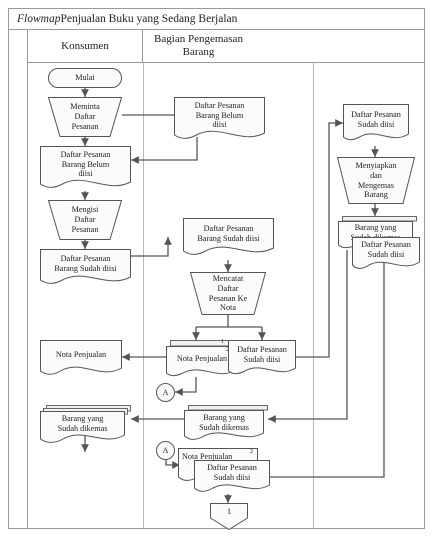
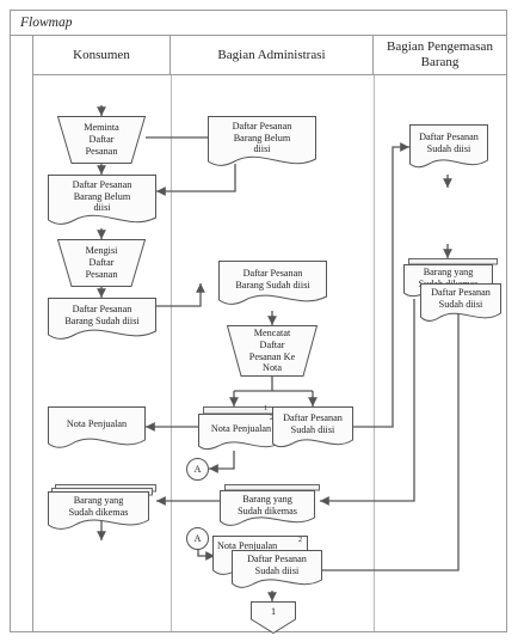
  Flowmap
- Penjualan Buku yang Sedang Berjalan
  Konsumen
+ Bagian Administrasi
  Bagian Pengemasan Barang
- Mulai
  Meminta
  Daftar
  Pesanan
  Daftar Pesanan
  Barang Belum
  diisi
  Mengisi
  Daftar
  Pesanan
  Daftar Pesanan
  Barang Sudah diisi
  Nota Penjualan
  Barang yang
  Sudah dikemas
  Daftar Pesanan
  Barang Belum
  diisi
  Daftar Pesanan
  Barang Sudah diisi
  Mencatat
  Daftar
  Pesanan Ke
  Nota
  Nota Penjualan
  Daftar Pesanan
  Sudah diisi
  Barang yang
  Sudah dikemas
  Nota Penjualan
  Daftar Pesanan
  Sudah diisi
  1
  A
  A
  Daftar Pesanan
  Sudah diisi
- Menyiapkan
- dan
- Mengemas
- Barang
  Barang yang
  Daftar Pesanan
  Sudah diisi
